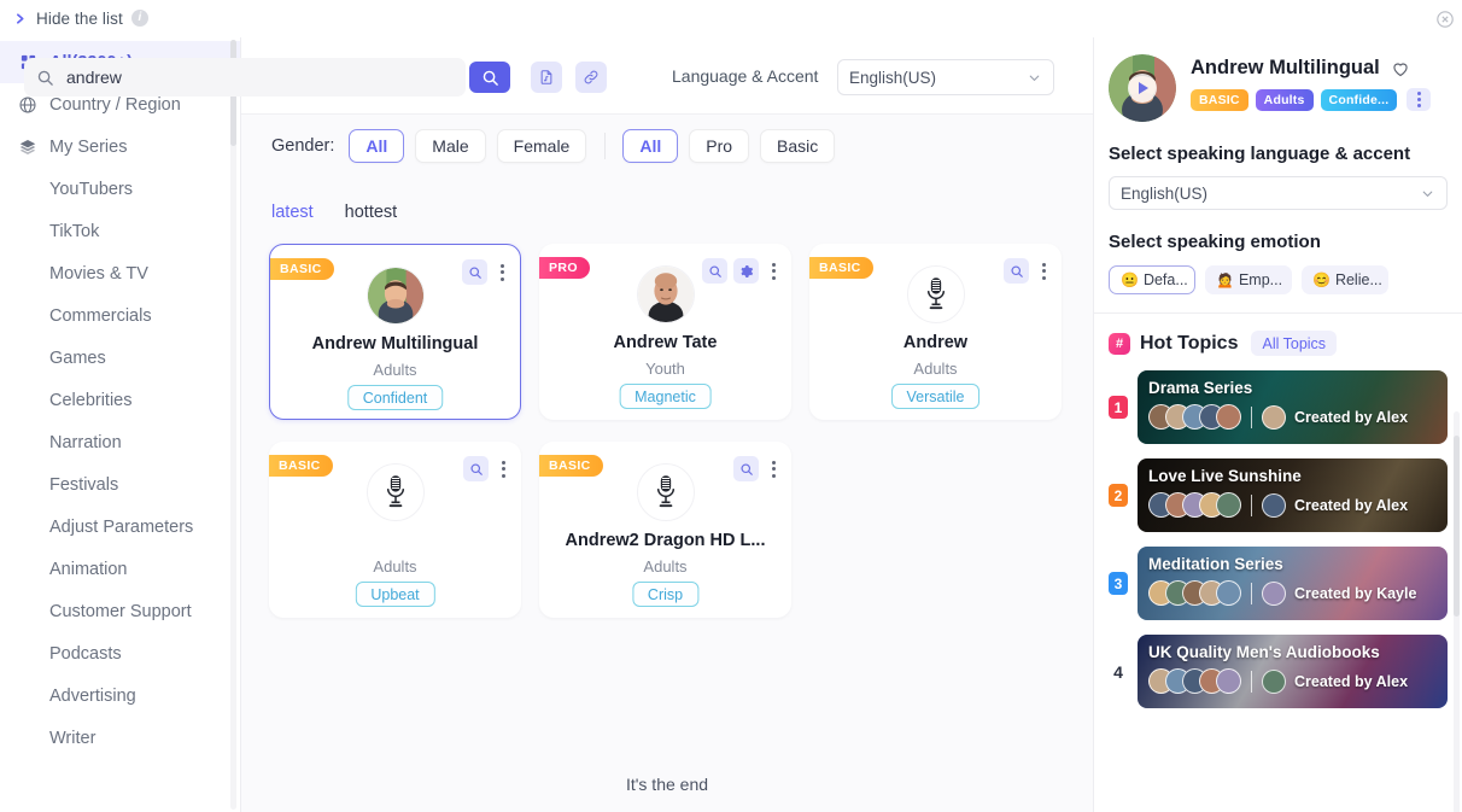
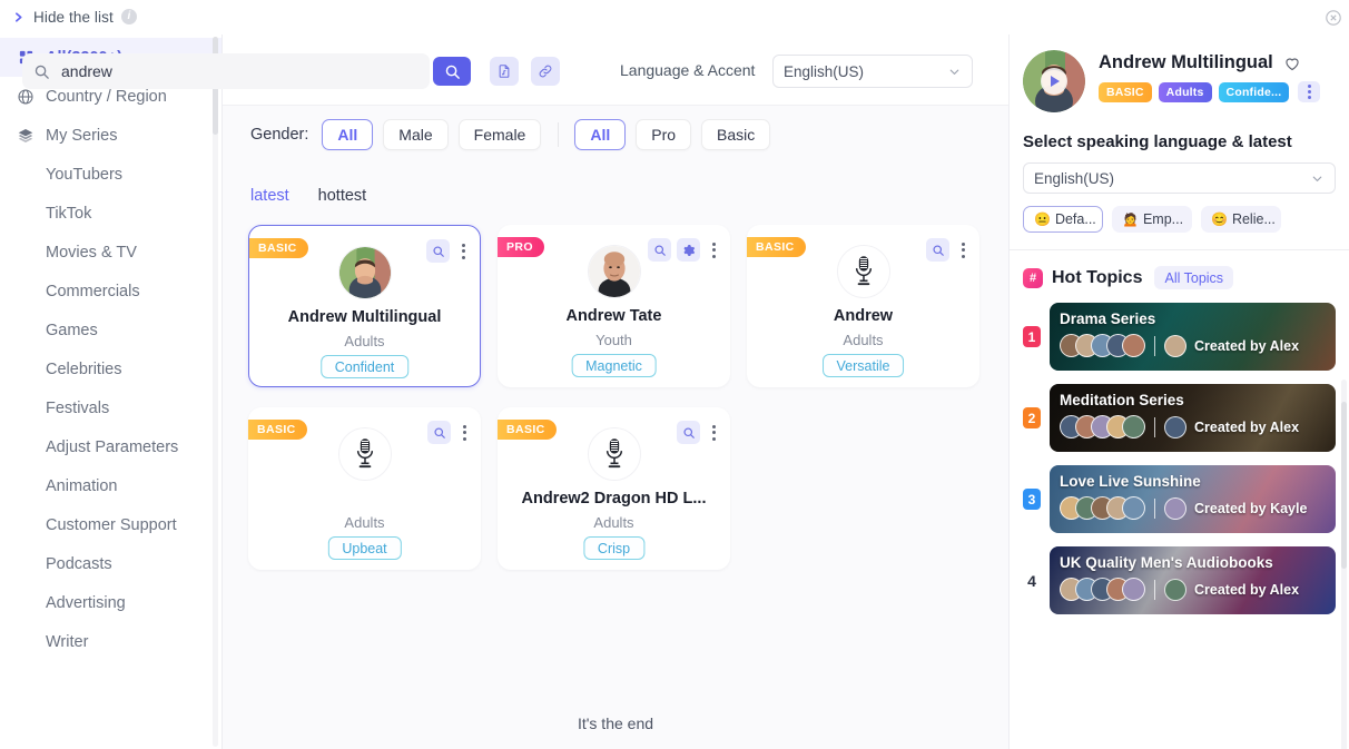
  Hide the list
  i
  Country / Region
  My Series
  YouTubers
  TikTok
  Movies & TV
  Commercials
  Games
  Celebrities
- Narration
  Festivals
  Adjust Parameters
  Animation
  Customer Support
  Podcasts
  Advertising
  Writer
  andrew
  Language & Accent
  English(US)
  Gender:
  All
  Male
  Female
  All
  Pro
  Basic
  latest
  hottest
  BASIC
  Andrew Multilingual
  Adults
  Confident
  PRO
  Andrew Tate
  Youth
  Magnetic
  BASIC
  Andrew
  Adults
  Versatile
  BASIC
  Adults
  Upbeat
  BASIC
  Andrew2 Dragon HD L...
  Adults
  Crisp
  It's the end
  Andrew Multilingual
  BASIC
  Adults
  Confide...
- Select speaking language & accent
+ Select speaking language & latest
  English(US)
- Select speaking emotion
  😐
  Defa...
  🙍
  Emp...
  😊
  Relie...
  #
  Hot Topics
  All Topics
  1
  Drama Series
  Created by Alex
  2
- Love Live Sunshine
+ Meditation Series
  Created by Alex
  3
- Meditation Series
+ Love Live Sunshine
  Created by Kayle
  4
  UK Quality Men's Audiobooks
  Created by Alex
